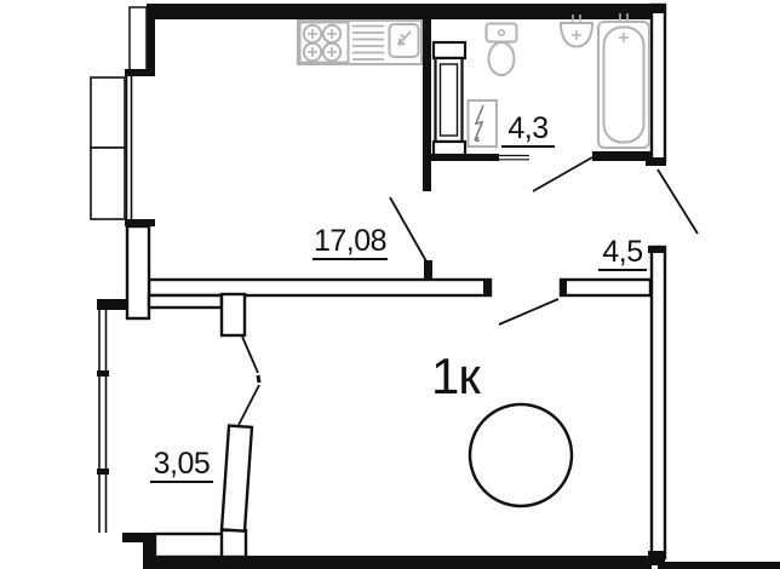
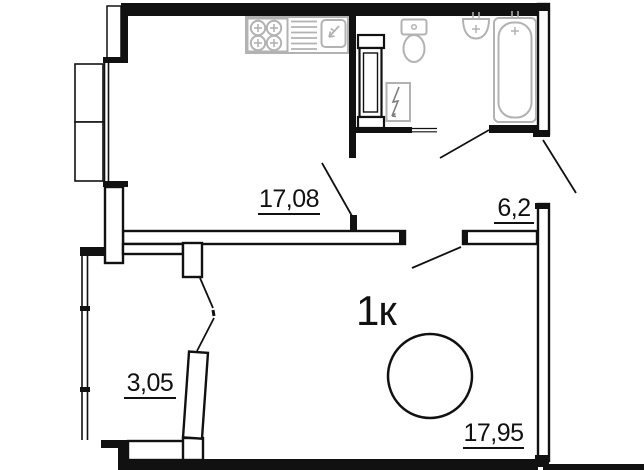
  1к
  17,08
- 4,3
- 4,5
+ 6,2
  3,05
+ 17,95
